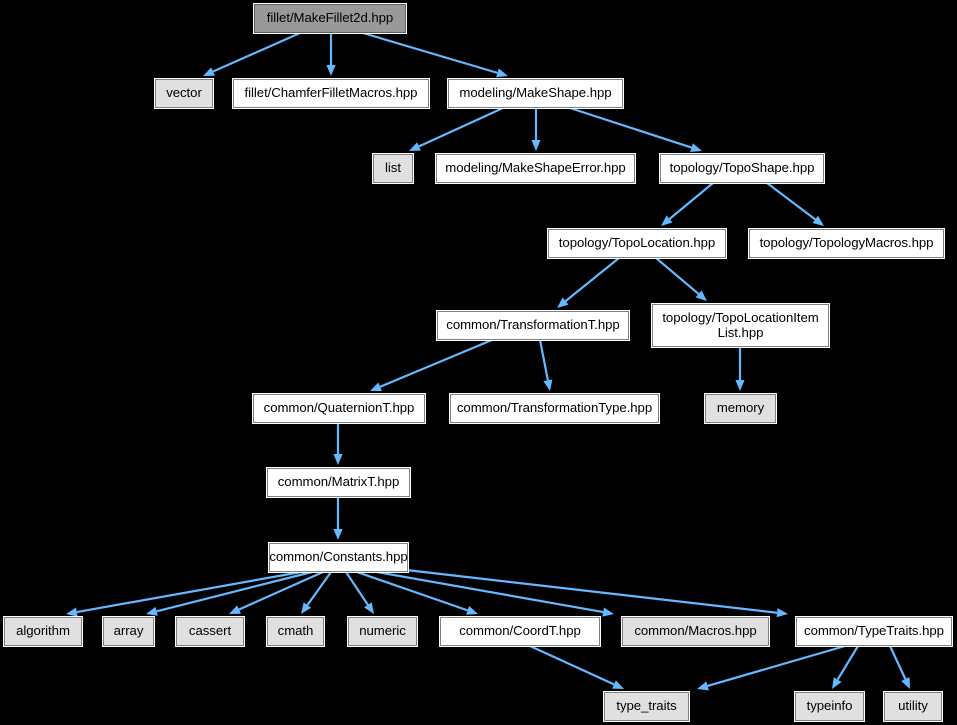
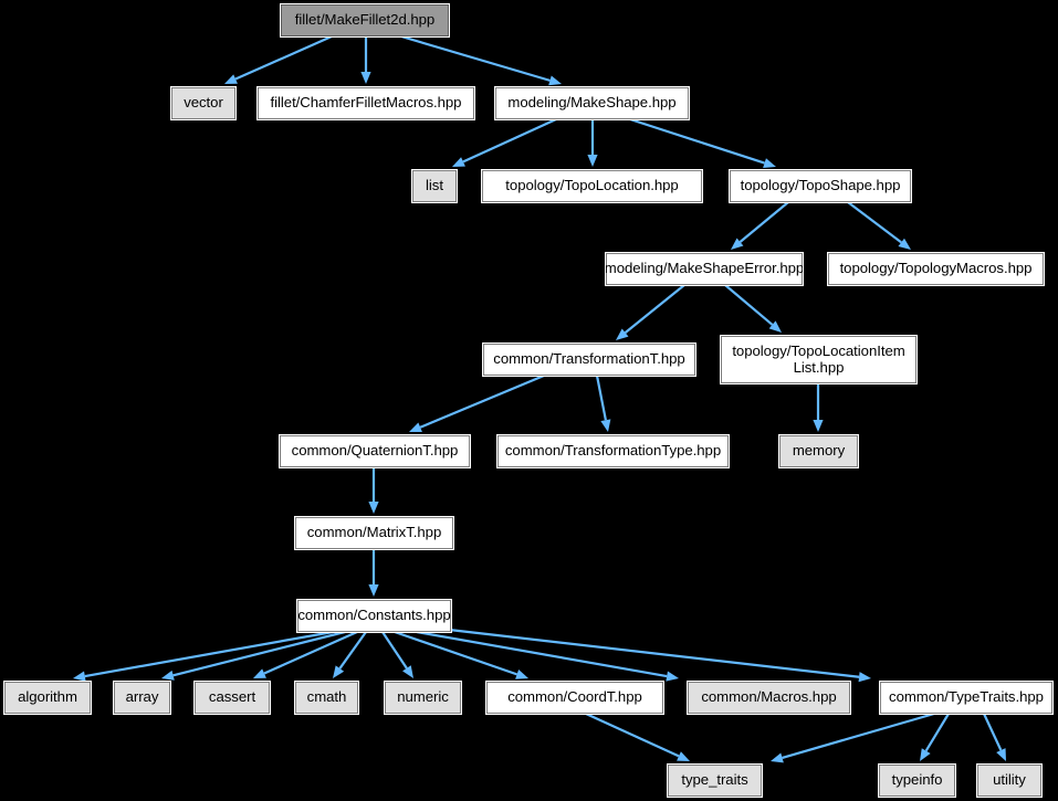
  fillet/MakeFillet2d.hpp
  vector
  fillet/ChamferFilletMacros.hpp
  modeling/MakeShape.hpp
  list
- modeling/MakeShapeError.hpp
+ topology/TopoLocation.hpp
  topology/TopoShape.hpp
- topology/TopoLocation.hpp
+ modeling/MakeShapeError.hpp
  topology/TopologyMacros.hpp
  common/TransformationT.hpp
  topology/TopoLocationItem
  List.hpp
  common/QuaternionT.hpp
  common/TransformationType.hpp
  memory
  common/MatrixT.hpp
  common/Constants.hpp
  algorithm
  array
  cassert
  cmath
  numeric
  common/CoordT.hpp
  common/Macros.hpp
  common/TypeTraits.hpp
  type_traits
  typeinfo
  utility
